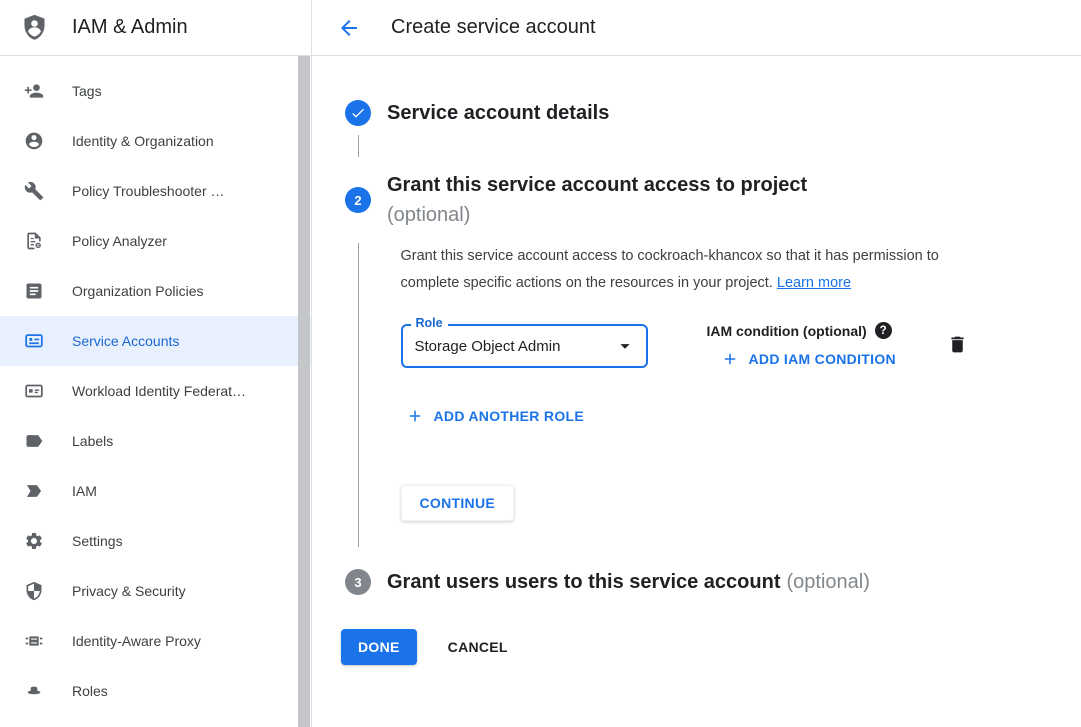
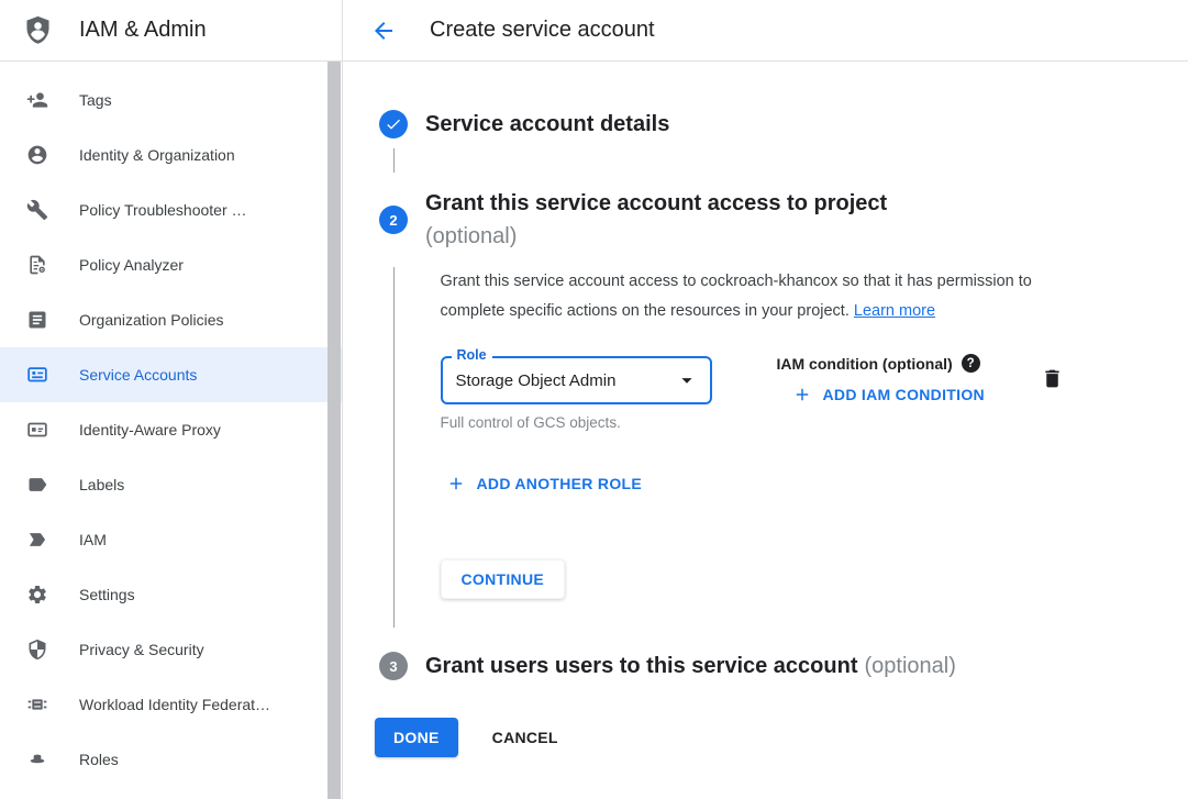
  IAM & Admin
  Create service account
  Tags
  Identity & Organization
  Policy Troubleshooter …
  Policy Analyzer
  Organization Policies
  Service Accounts
- Workload Identity Federat…
+ Identity-Aware Proxy
  Labels
  IAM
  Settings
  Privacy & Security
- Identity-Aware Proxy
+ Workload Identity Federat…
  Roles
  Service account details
  2
  Grant this service account access to project
  (optional)
  Grant this service account access to cockroach-khancox so that it has permission to complete specific actions on the resources in your project. Learn more
  Storage Object Admin
  Role
+ Full control of GCS objects.
  IAM condition (optional)
  ?
  ADD IAM CONDITION
  ADD ANOTHER ROLE
  CONTINUE
  3
  Grant users users to this service account
  (optional)
  DONE
  CANCEL
